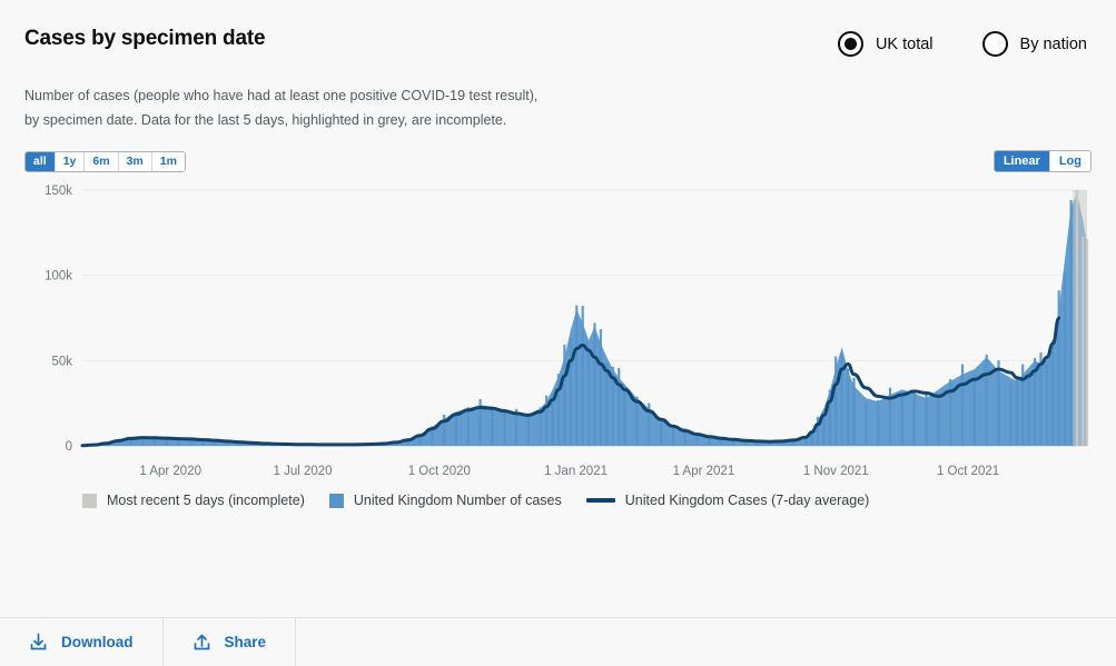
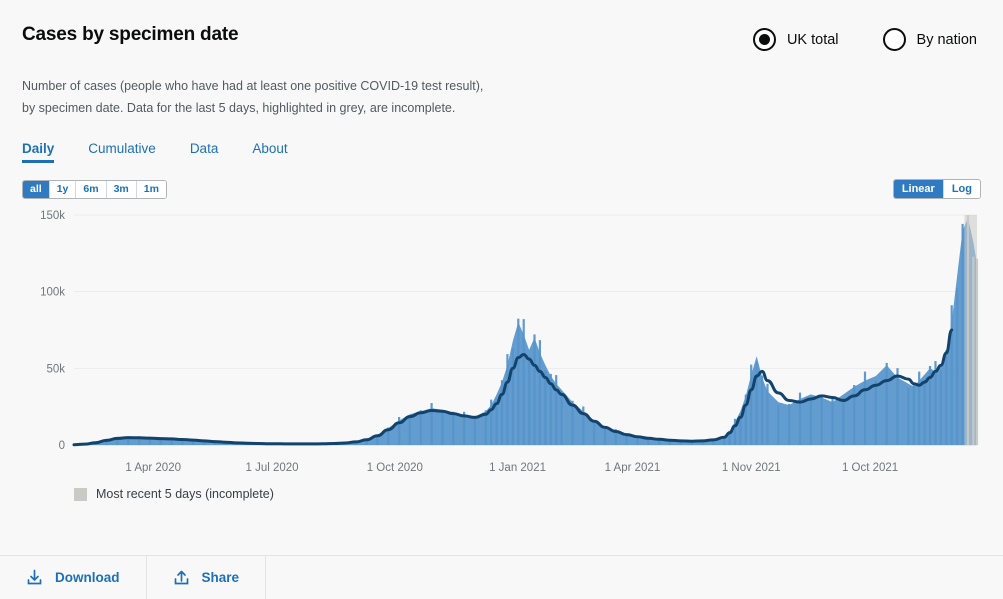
  Cases by specimen date
  UK total
  By nation
  Number of cases (people who have had at least one positive COVID-19 test result), by specimen date. Data for the last 5 days, highlighted in grey, are incomplete.
+ Daily
+ Cumulative
+ Data
+ About
  all
  1y
  6m
  3m
  1m
  Linear
  Log
  0
  50k
  100k
  150k
  1 Apr 2020
  1 Jul 2020
  1 Oct 2020
  1 Jan 2021
  1 Apr 2021
  1 Nov 2021
  1 Oct 2021
  Most recent 5 days (incomplete)
- United Kingdom Number of cases
- United Kingdom Cases (7-day average)
  Download
  Share
